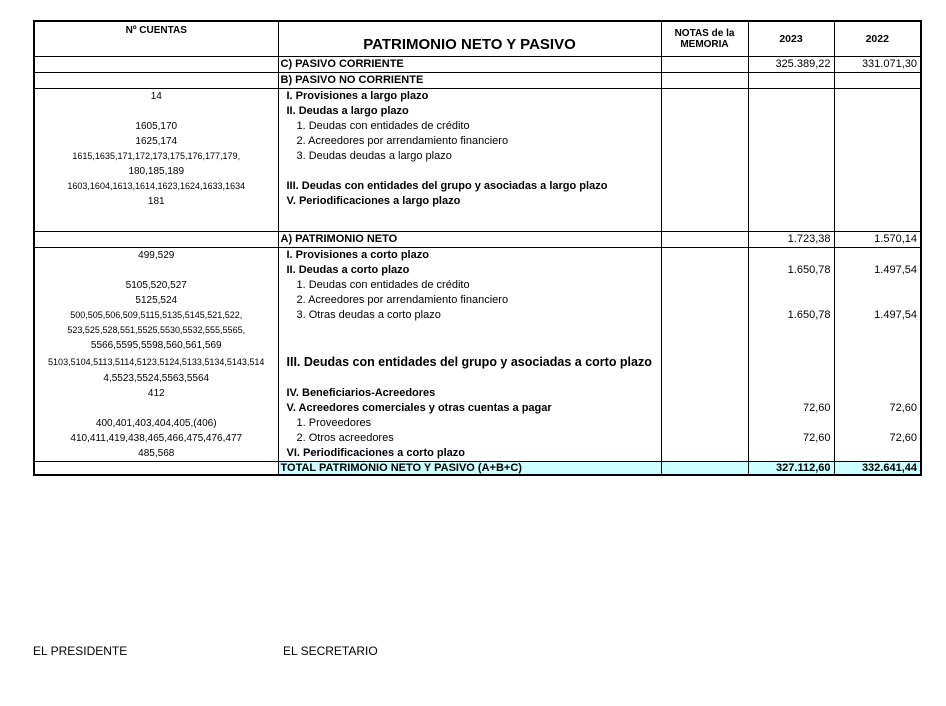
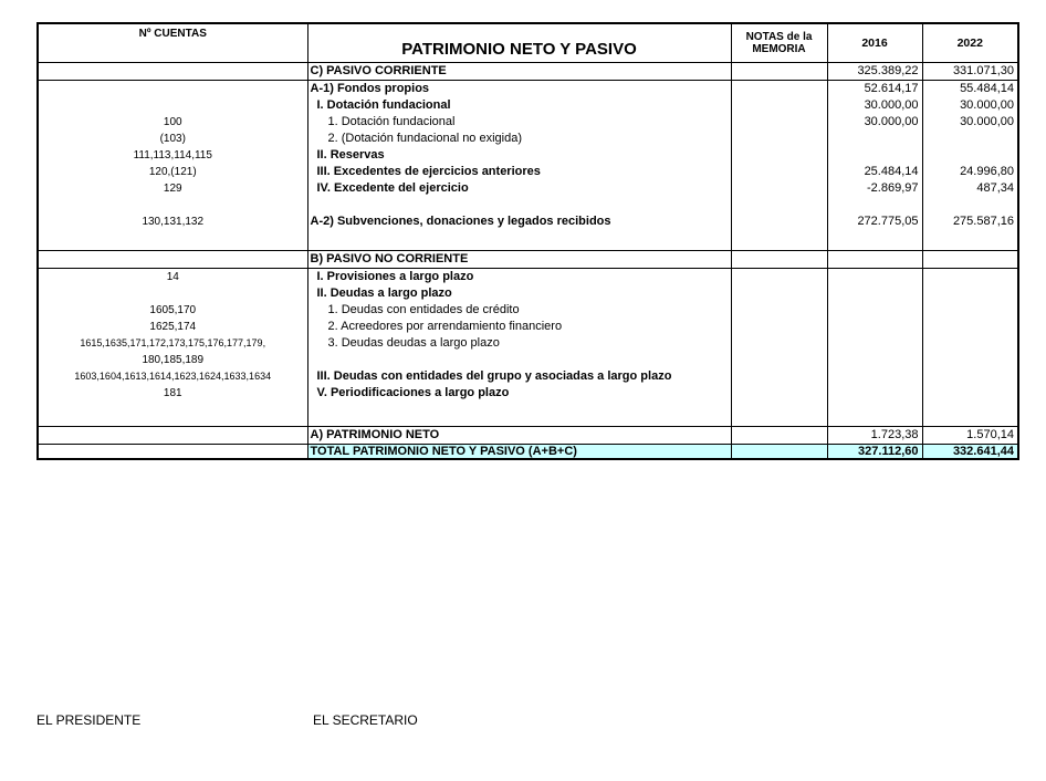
- Nº CUENTAS	PATRIMONIO NETO Y PASIVO	NOTAS de la MEMORIA	2023	2022
+ Nº CUENTAS	PATRIMONIO NETO Y PASIVO	NOTAS de la MEMORIA	2016	2022
  	C) PASIVO CORRIENTE		325.389,22	331.071,30
+ 100(103)111,113,114,115120,(121)129130,131,132	A-1) Fondos propiosI. Dotación fundacional1. Dotación fundacional2. (Dotación fundacional no exigida)II. ReservasIII. Excedentes de ejercicios anterioresIV. Excedente del ejercicioA-2) Subvenciones, donaciones y legados recibidos		52.614,1730.000,0030.000,0025.484,14-2.869,97272.775,05	55.484,1430.000,0030.000,0024.996,80487,34275.587,16
  	B) PASIVO NO CORRIENTE
  141605,1701625,1741615,1635,171,172,173,175,176,177,179,180,185,1891603,1604,1613,1614,1623,1624,1633,1634181	I. Provisiones a largo plazoII. Deudas a largo plazo1. Deudas con entidades de crédito2. Acreedores por arrendamiento financiero3. Deudas deudas a largo plazoIII. Deudas con entidades del grupo y asociadas a largo plazoV. Periodificaciones a largo plazo
  	A) PATRIMONIO NETO		1.723,38	1.570,14
- 499,5295105,520,5275125,524500,505,506,509,5115,5135,5145,521,522,523,525,528,551,5525,5530,5532,555,5565,5566,5595,5598,560,561,5695103,5104,5113,5114,5123,5124,5133,5134,5143,5144,5523,5524,5563,5564412400,401,403,404,405,(406)410,411,419,438,465,466,475,476,477485,568	I. Provisiones a corto plazoII. Deudas a corto plazo1. Deudas con entidades de crédito2. Acreedores por arrendamiento financiero3. Otras deudas a corto plazoIII. Deudas con entidades del grupo y asociadas a corto plazoIV. Beneficiarios-AcreedoresV. Acreedores comerciales y otras cuentas a pagar1. Proveedores2. Otros acreedoresVI. Periodificaciones a corto plazo		1.650,781.650,7872,6072,60	1.497,541.497,5472,6072,60
  	TOTAL PATRIMONIO NETO Y PASIVO (A+B+C)		327.112,60	332.641,44
  EL PRESIDENTE
  EL SECRETARIO
